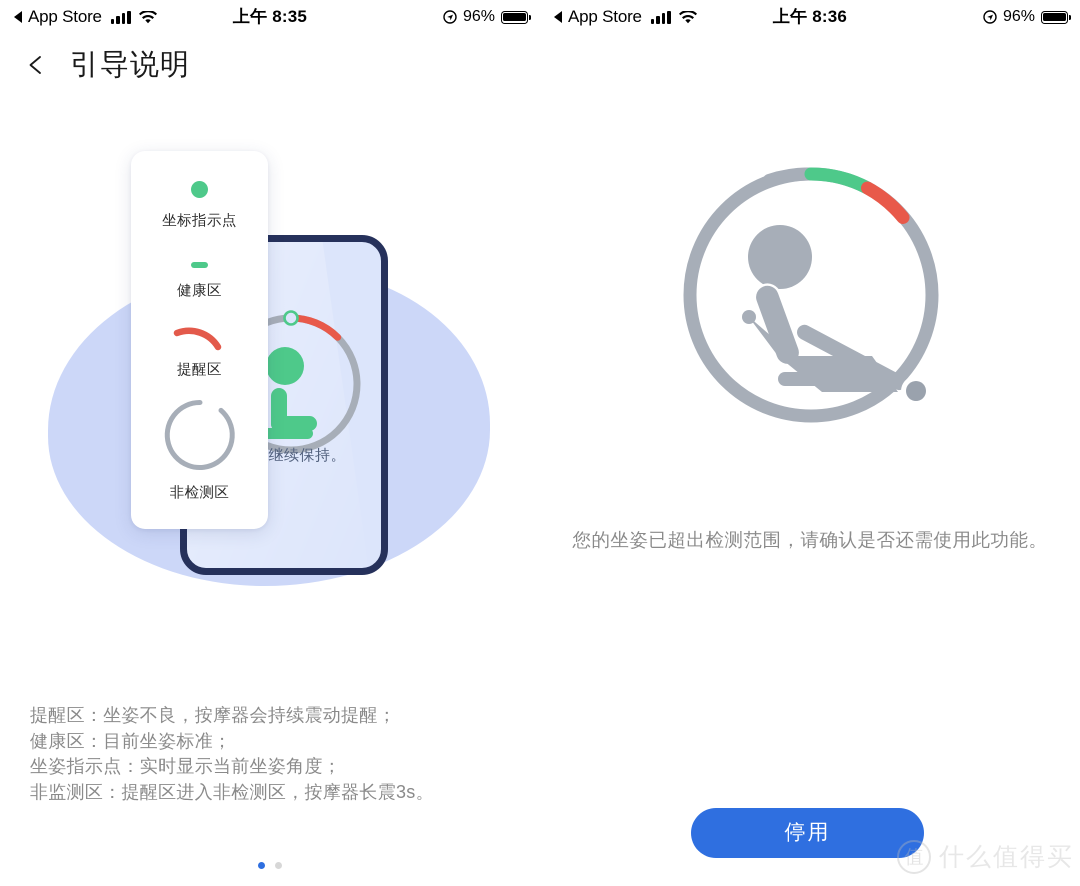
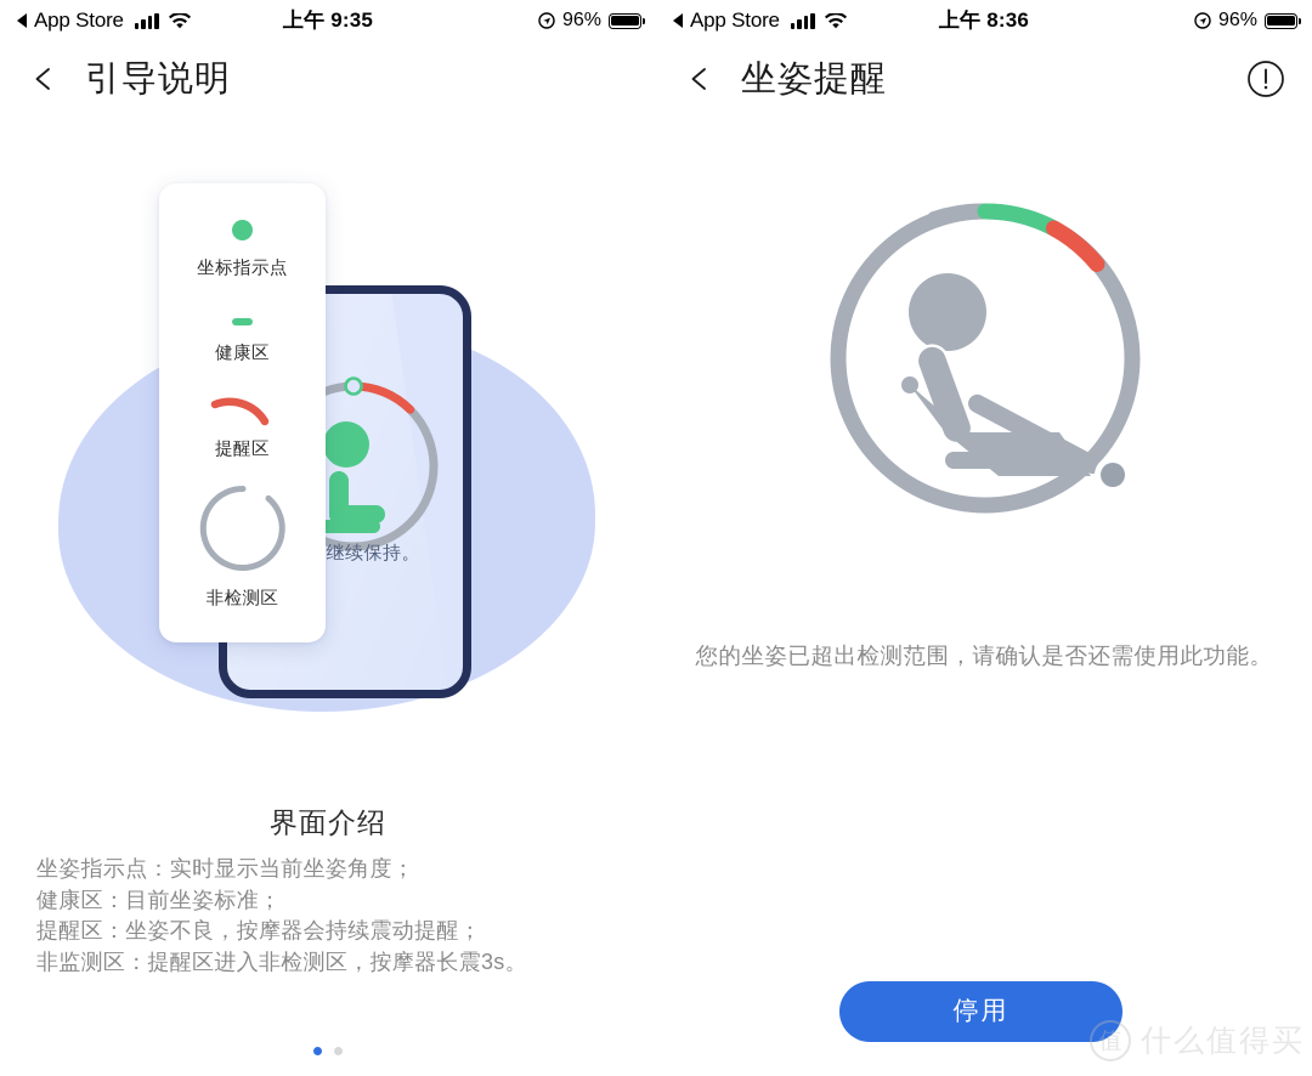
  App Store
- 上午 8:35
+ 上午 9:35
  96%
  引导说明
  坐标指示点
  健康区
  提醒区
  非检测区
+ 界面介绍
- 提醒区：坐姿不良，按摩器会持续震动提醒；
+ 坐姿指示点：实时显示当前坐姿角度；
  健康区：目前坐姿标准；
- 坐姿指示点：实时显示当前坐姿角度；
+ 提醒区：坐姿不良，按摩器会持续震动提醒；
  非监测区：提醒区进入非检测区，按摩器长震3s。
  App Store
  上午 8:36
  96%
+ 坐姿提醒
  您的坐姿已超出检测范围，请确认是否还需使用此功能。
  停用
  值
  什么值得买
